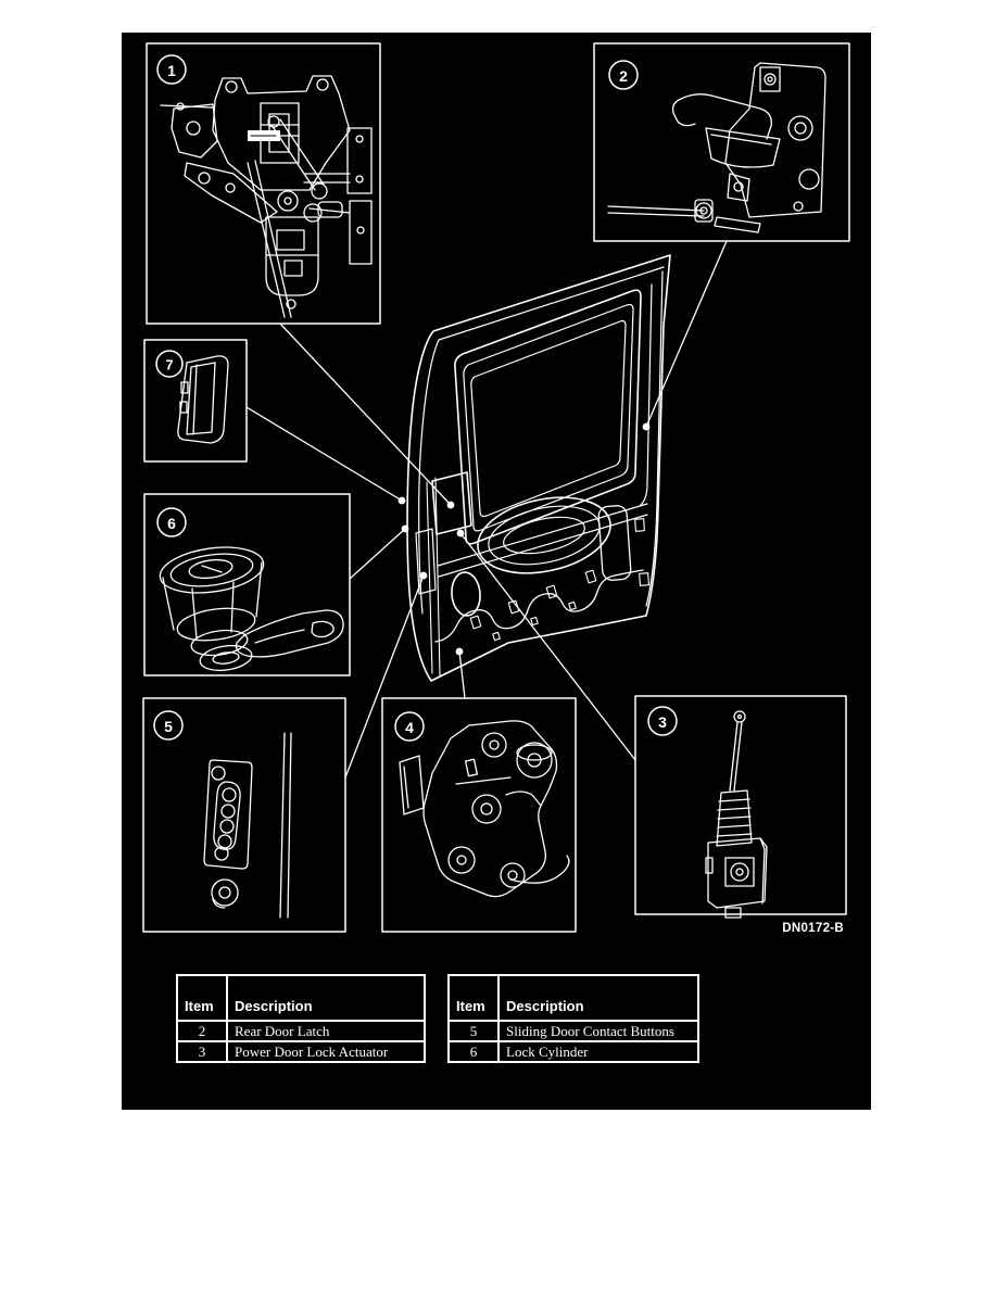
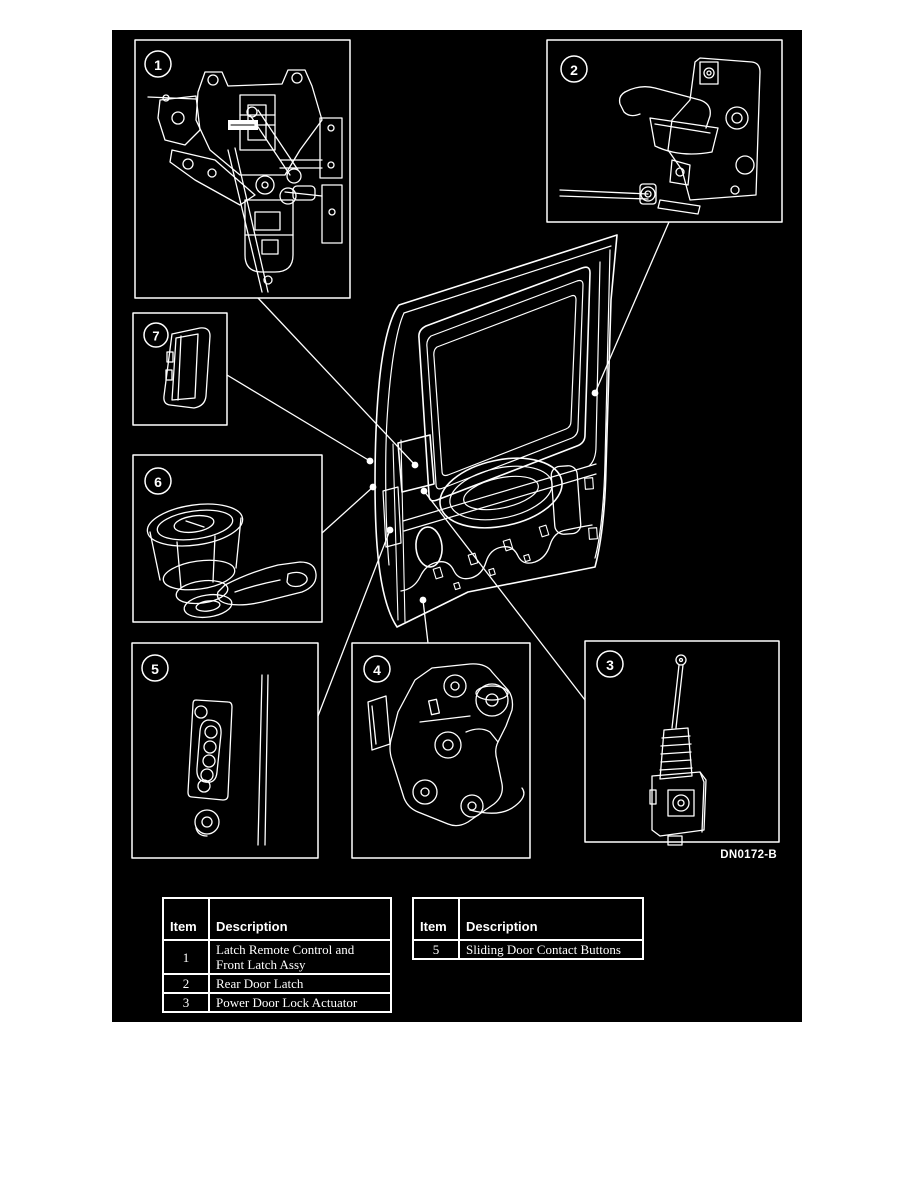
  1
  2
  7
  6
  5
  4
  3
  DN0172-B
  Item	Description
+ 1	Latch Remote Control and Front Latch Assy
  2	Rear Door Latch
  3	Power Door Lock Actuator
  Item	Description
  5	Sliding Door Contact Buttons
- 6	Lock Cylinder
